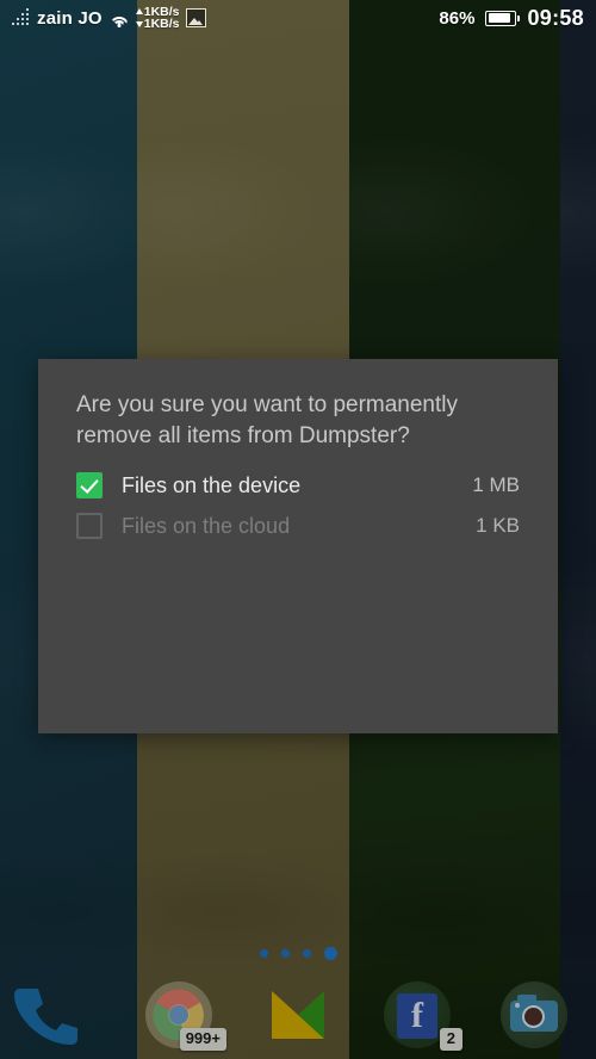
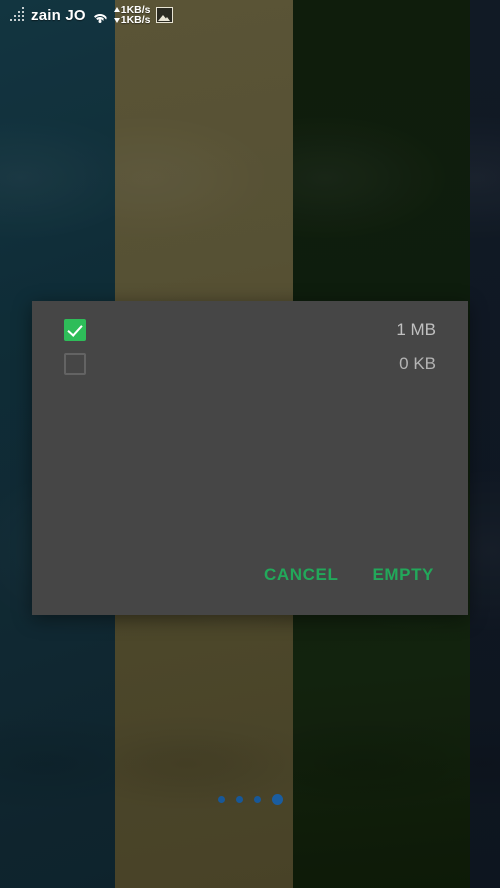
  zain JO
  1KB/s
  1KB/s
- 86%
- 09:58
- 999+
- f
- 2
- Are you sure you want to permanently remove all items from Dumpster?
- Files on the device
  1 MB
- Files on the cloud
- 1 KB
+ 0 KB
+ CANCEL
+ EMPTY
